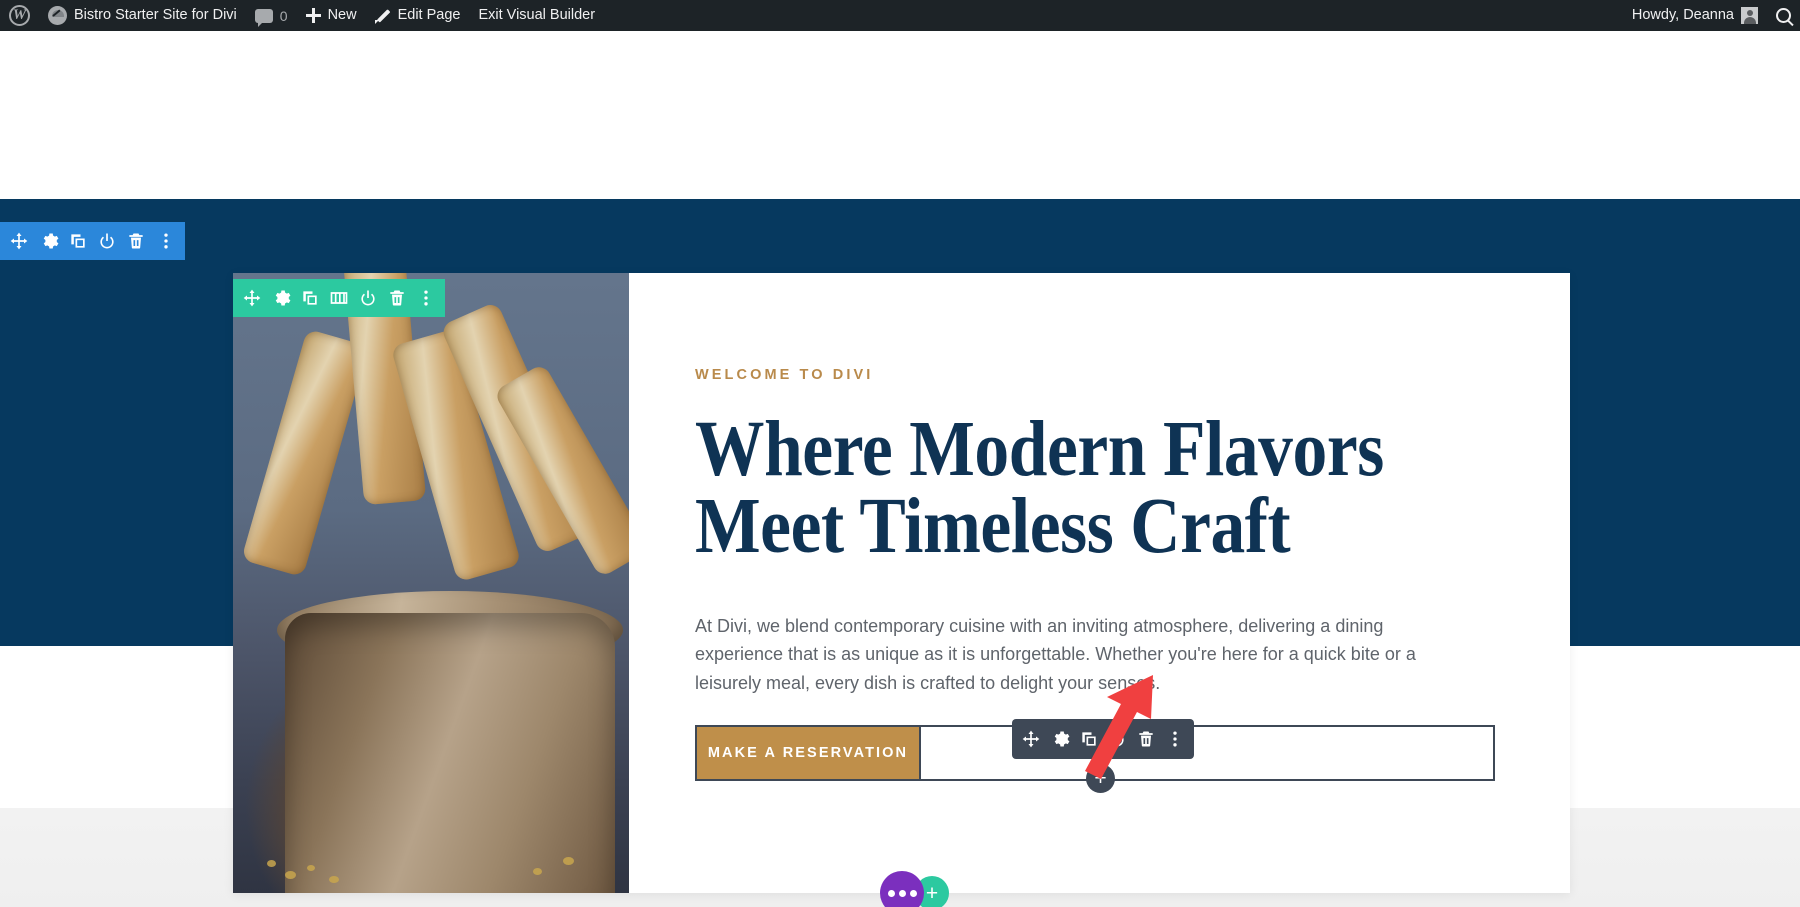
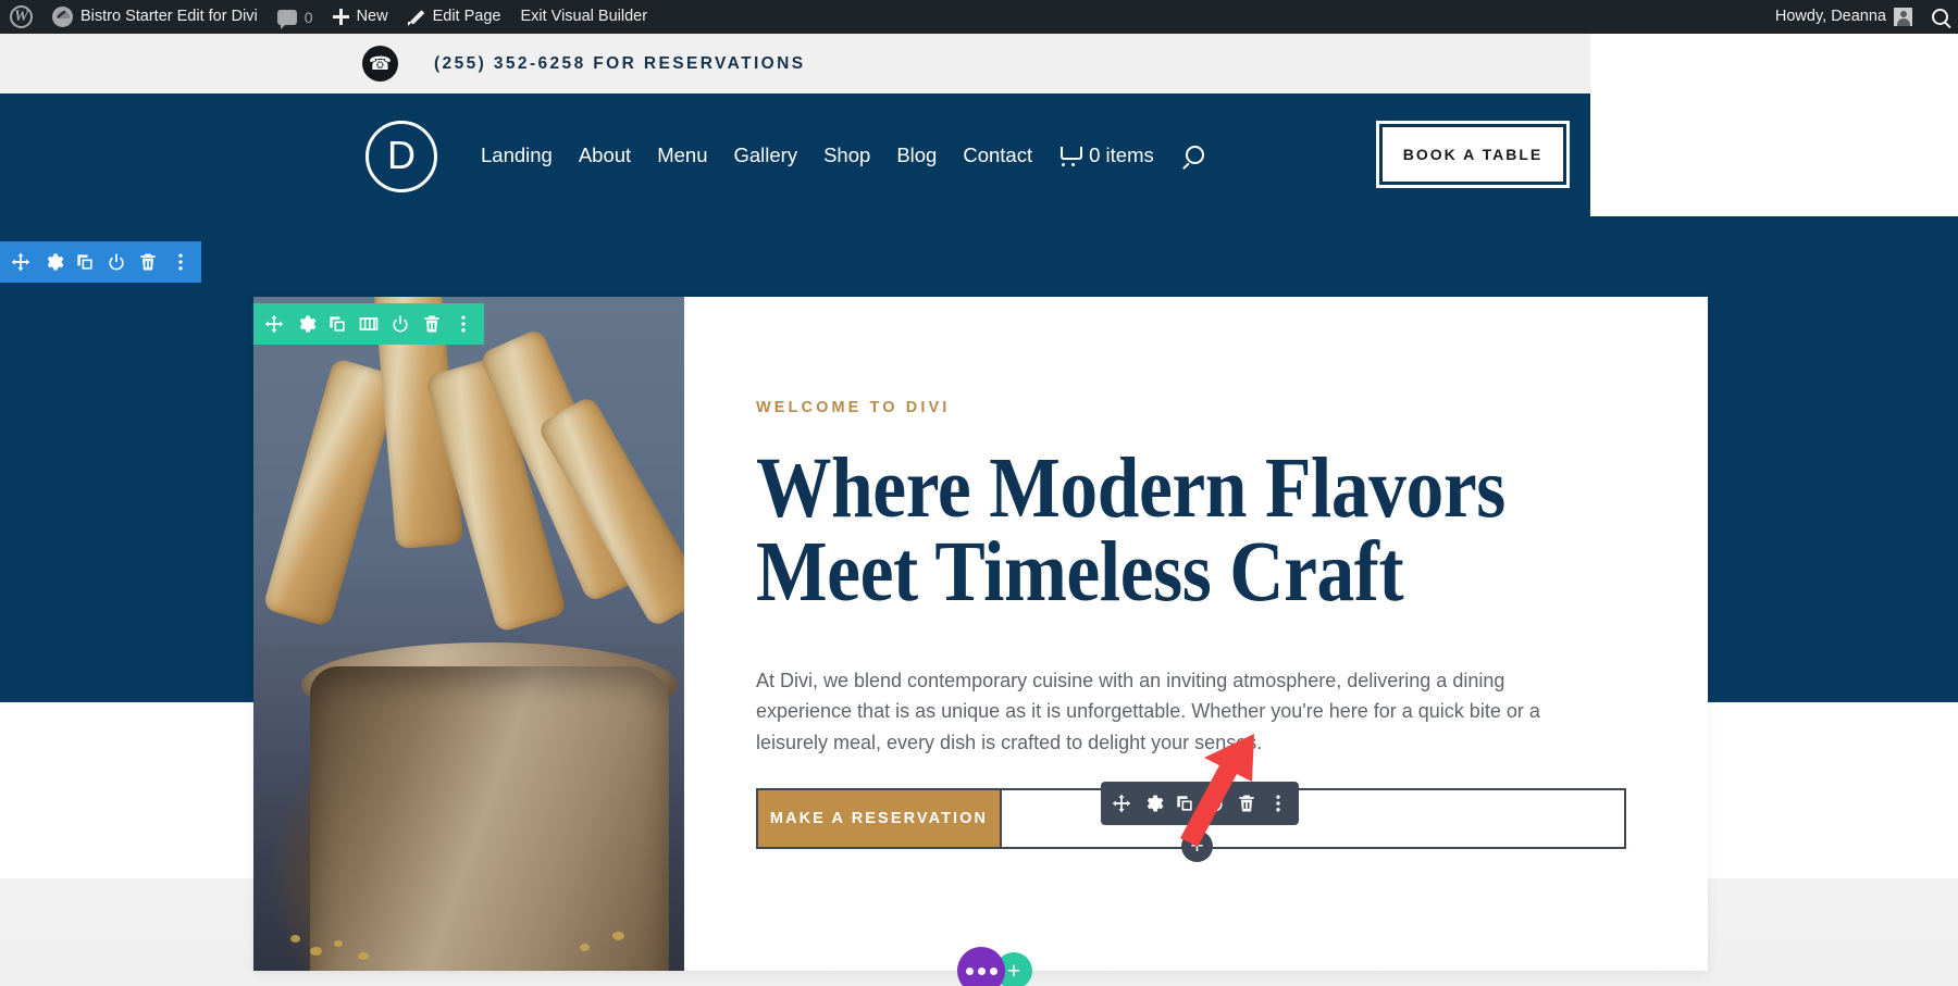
  W
- Bistro Starter Site for Divi
+ Bistro Starter Edit for Divi
  0
  New
  Edit Page
  Exit Visual Builder
  Howdy, Deanna
+ ☎
+ (255) 352-6258 FOR RESERVATIONS
+ D
+ Landing
+ About
+ Menu
+ Gallery
+ Shop
+ Blog
+ Contact
+ 0 items
+ BOOK A TABLE
  WELCOME TO DIVI
  Where Modern Flavors
  Meet Timeless Craft
  At Divi, we blend contemporary cuisine with an inviting atmosphere, delivering a dining experience that is as unique as it is unforgettable. Whether you're here for a quick bite or a leisurely meal, every dish is crafted to delight your sens.
  MAKE A RESERVATION
  +
